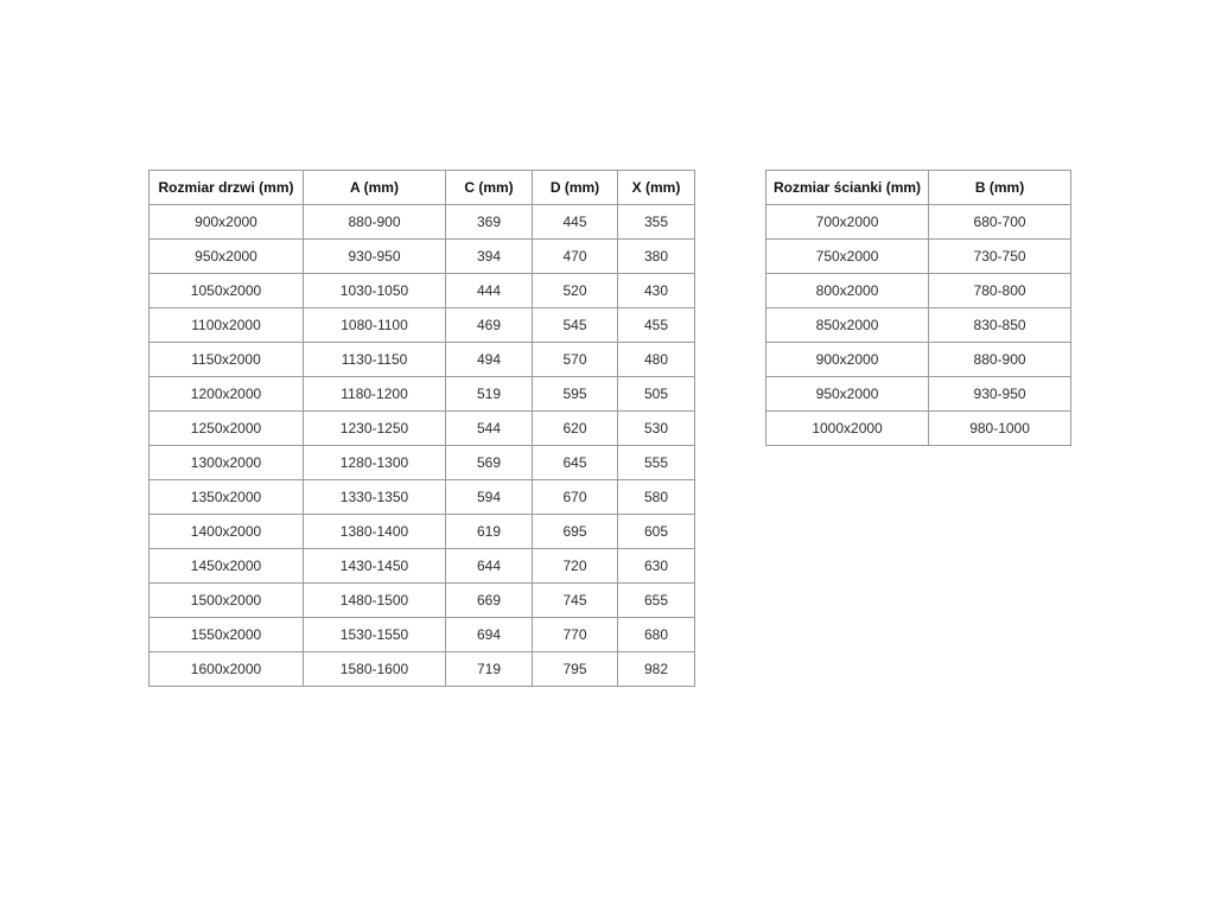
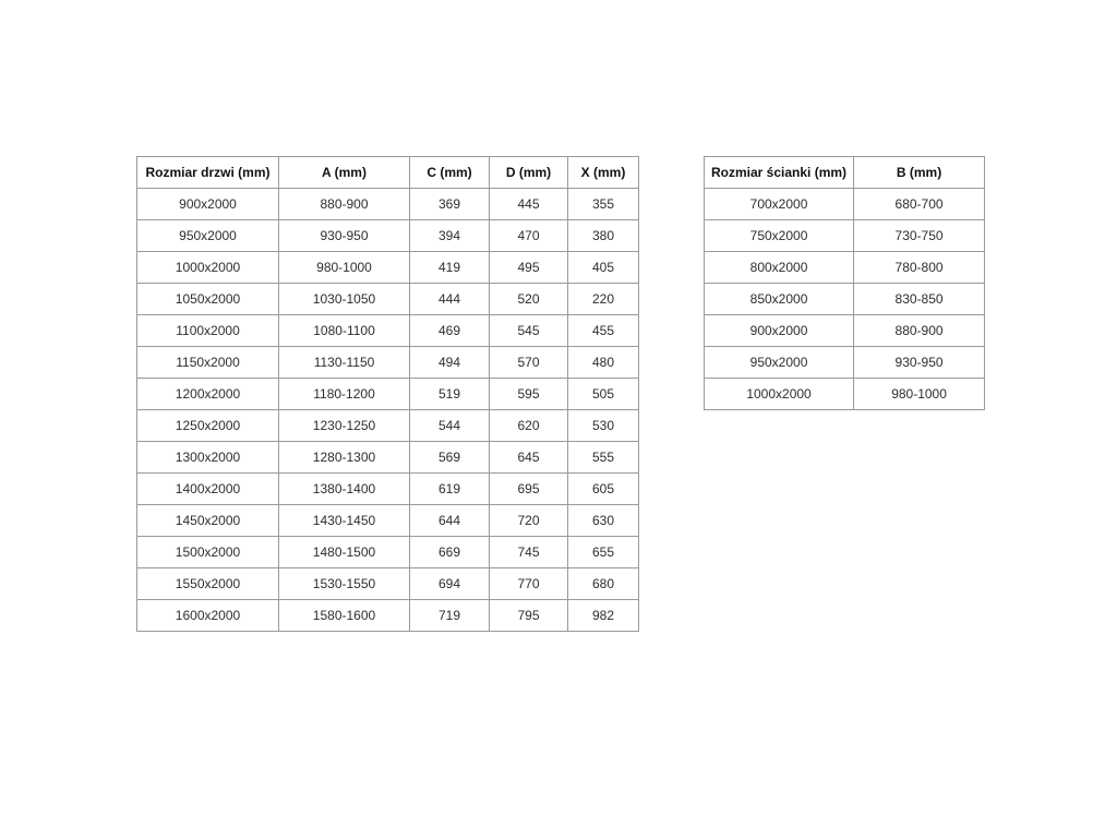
  Rozmiar drzwi (mm)	A (mm)	C (mm)	D (mm)	X (mm)
  900x2000	880-900	369	445	355
  950x2000	930-950	394	470	380
+ 1000x2000	980-1000	419	495	405
- 1050x2000	1030-1050	444	520	430
+ 1050x2000	1030-1050	444	520	220
  1100x2000	1080-1100	469	545	455
  1150x2000	1130-1150	494	570	480
  1200x2000	1180-1200	519	595	505
  1250x2000	1230-1250	544	620	530
  1300x2000	1280-1300	569	645	555
- 1350x2000	1330-1350	594	670	580
  1400x2000	1380-1400	619	695	605
  1450x2000	1430-1450	644	720	630
  1500x2000	1480-1500	669	745	655
  1550x2000	1530-1550	694	770	680
  1600x2000	1580-1600	719	795	982
  Rozmiar ścianki (mm)	B (mm)
  700x2000	680-700
  750x2000	730-750
  800x2000	780-800
  850x2000	830-850
  900x2000	880-900
  950x2000	930-950
  1000x2000	980-1000
